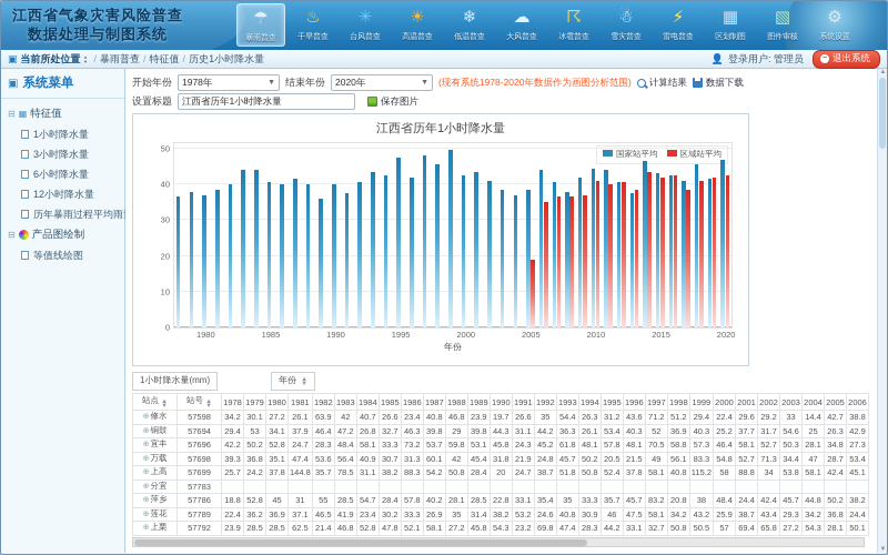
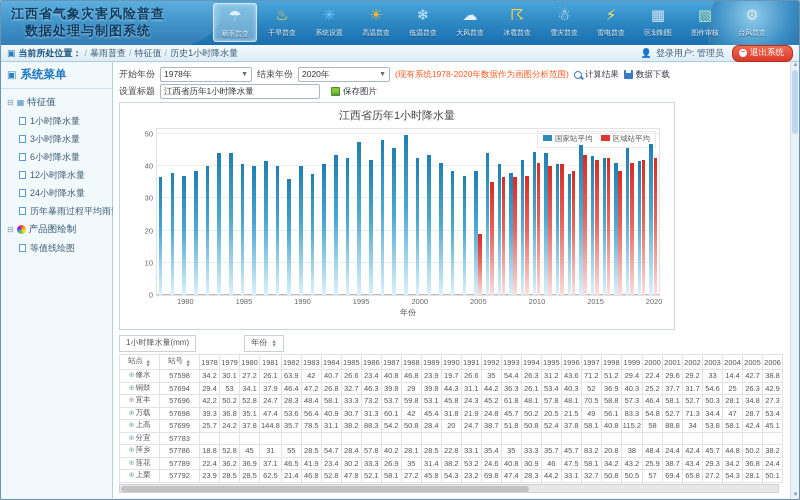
  江西省气象灾害风险普查
  数据处理与制图系统
  ☂
  暴雨普查
  ♨
  干旱普查
  ✳
- 台风普查
+ 系统设置
  ☀
  高温普查
  ❄
  低温普查
  ☁
  大风普查
  ☈
  冰雹普查
  ☃
  雪灾普查
  ⚡
  雷电普查
  ▦
  区划制图
  ▧
  图件审核
  ⚙
- 系统设置
+ 台风普查
  ▣
  当前所处位置： / 暴雨普查 / 特征值 / 历史1小时降水量
  👤
  登录用户: 管理员
  退出系统
  ▣
  系统菜单
  ⊟
  ▦
  特征值
  1小时降水量
  3小时降水量
  6小时降水量
  12小时降水量
+ 24小时降水量
  历年暴雨过程平均雨
  ⊟
  产品图绘制
  等值线绘图
  开始年份
  1978年
  结束年份
  2020年
  (现有系统1978-2020年数据作为画图分析范围)
  计算结果
  数据下载
  设置标题
  江西省历年1小时降水量
  保存图片
  江西省历年1小时降水量
  国家站平均
  区域站平均
  0
  10
  20
  30
  40
  50
  1980
  1985
  1990
  1995
  2000
  2005
  2010
  2015
  2020
  年份
  1小时降水量(mm)
  年份
  站点	站号	1978	1979	1980	1981	1982	1983	1984	1985	1986	1987	1988	1989	1990	1991	1992	1993	1994	1995	1996	1997	1998	1999	2000	2001	2002	2003	2004	2005	2006
  修水	57598	34.2	30.1	27.2	26.1	63.9	42	40.7	26.6	23.4	40.8	46.8	23.9	19.7	26.6	35	54.4	26.3	31.2	43.6	71.2	51.2	29.4	22.4	29.6	29.2	33	14.4	42.7	38.8
  铜鼓	57694	29.4	53	34.1	37.9	46.4	47.2	26.8	32.7	46.3	39.8	29	39.8	44.3	31.1	44.2	36.3	26.1	53.4	40.3	52	36.9	40.3	25.2	37.7	31.7	54.6	25	26.3	42.9
  宜丰	57696	42.2	50.2	52.8	24.7	28.3	48.4	58.1	33.3	73.2	53.7	59.8	53.1	45.8	24.3	45.2	61.8	48.1	57.8	48.1	70.5	58.8	57.3	46.4	58.1	52.7	50.3	28.1	34.8	27.3
  万载	57698	39.3	36.8	35.1	47.4	53.6	56.4	40.9	30.7	31.3	60.1	42	45.4	31.8	21.9	24.8	45.7	50.2	20.5	21.5	49	56.1	83.3	54.8	52.7	71.3	34.4	47	28.7	53.4
  上高	57699	25.7	24.2	37.8	144.8	35.7	78.5	31.1	38.2	88.3	54.2	50.8	28.4	20	24.7	38.7	51.8	50.8	52.4	37.8	58.1	40.8	115.2	58	88.8	34	53.8	58.1	42.4	45.1
  分宜	57783
  萍乡	57786	18.8	52.8	45	31	55	28.5	54.7	28.4	57.8	40.2	28.1	28.5	22.8	33.1	35.4	35	33.3	35.7	45.7	83.2	20.8	38	48.4	24.4	42.4	45.7	44.8	50.2	38.2
  莲花	57789	22.4	36.2	36.9	37.1	46.5	41.9	23.4	30.2	33.3	26.9	35	31.4	38.2	53.2	24.6	40.8	30.9	46	47.5	58.1	34.2	43.2	25.9	38.7	43.4	29.3	34.2	36.8	24.4
  上栗	57792	23.9	28.5	28.5	62.5	21.4	46.8	52.8	47.8	52.1	58.1	27.2	45.8	54.3	23.2	69.8	47.4	28.3	44.2	33.1	32.7	50.8	50.5	57	69.4	65.8	27.2	54.3	28.1	50.1
